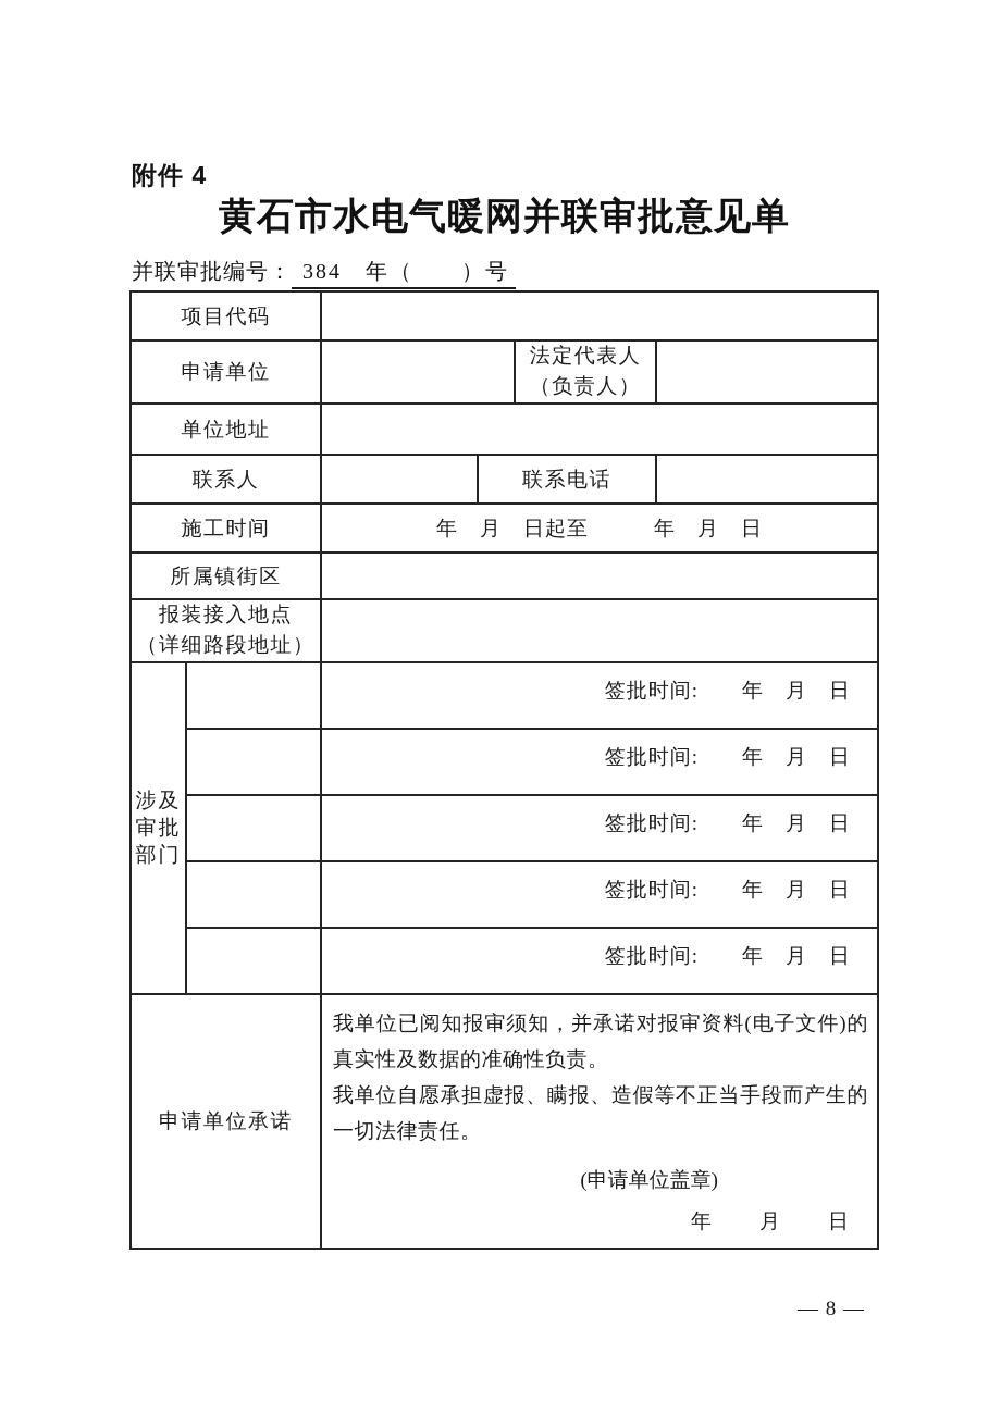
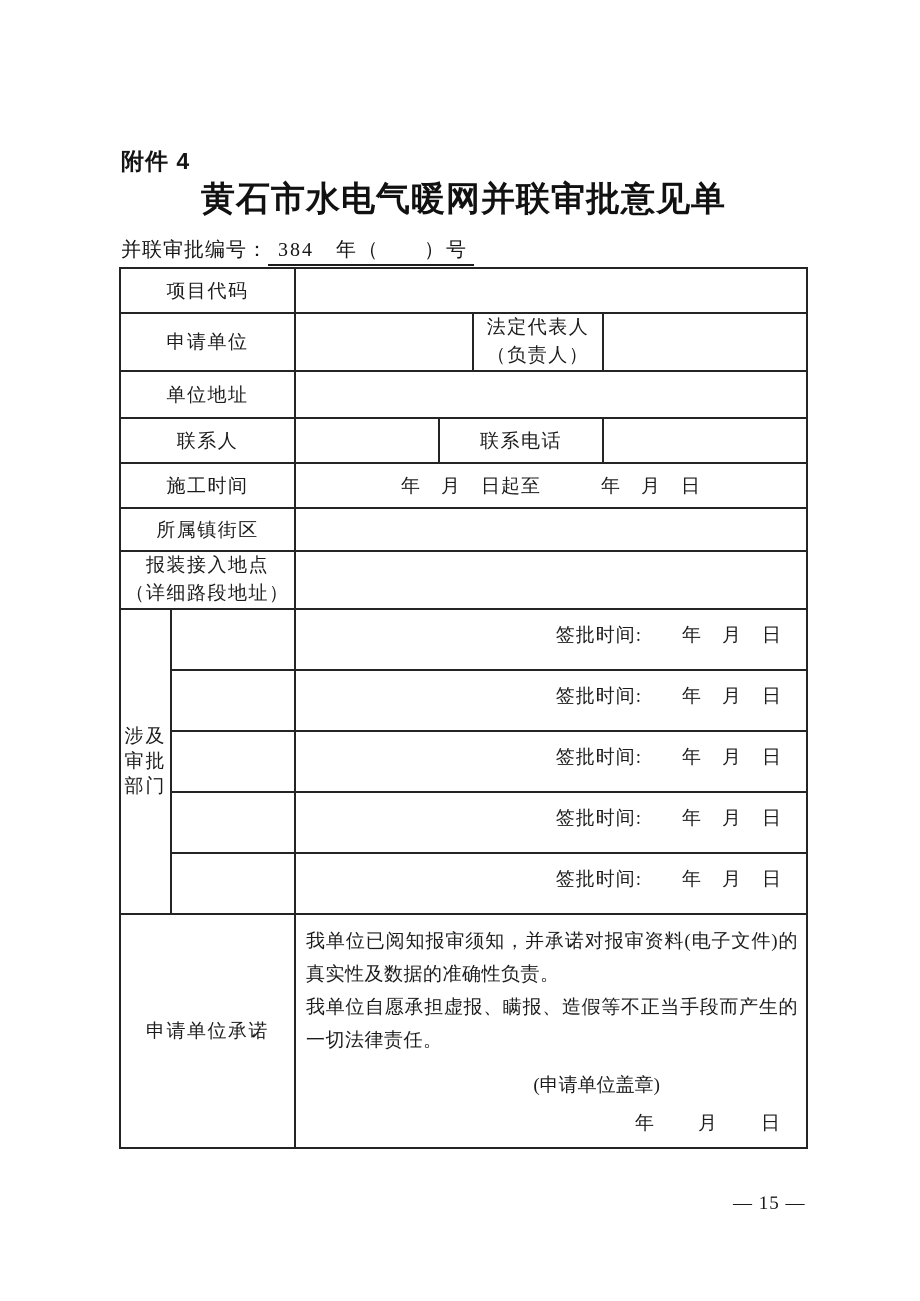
  附件 4
  黄石市水电气暖网并联审批意见单
  并联审批编号： 384 年（ ）号
  项目代码
  申请单位		法定代表人（负责人）
  单位地址
  联系人		联系电话
  施工时间	年 月 日起至 年 月 日
  所属镇街区
  报装接入地点（详细路段地址）
  涉及审批部门		签批时间: 年 月 日
  	签批时间: 年 月 日
  	签批时间: 年 月 日
  	签批时间: 年 月 日
  	签批时间: 年 月 日
  申请单位承诺	我单位已阅知报审须知，并承诺对报审资料(电子文件)的真实性及数据的准确性负责。 我单位自愿承担虚报、瞒报、造假等不正当手段而产生的一切法律责任。 (申请单位盖章) 年 月 日
- — 8 —
+ — 15 —
